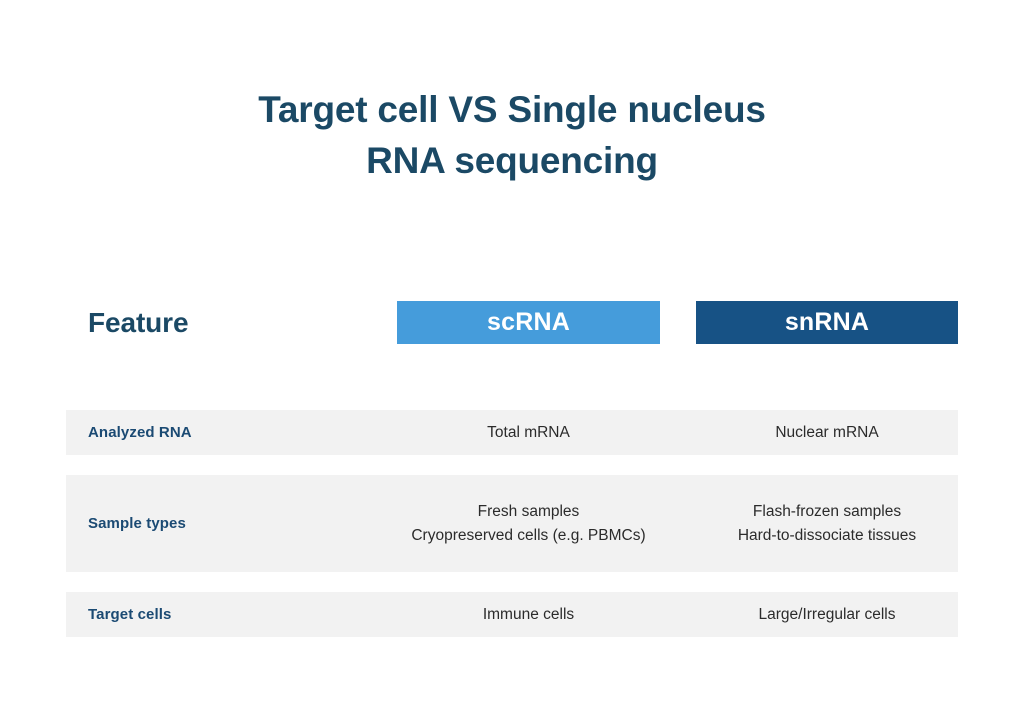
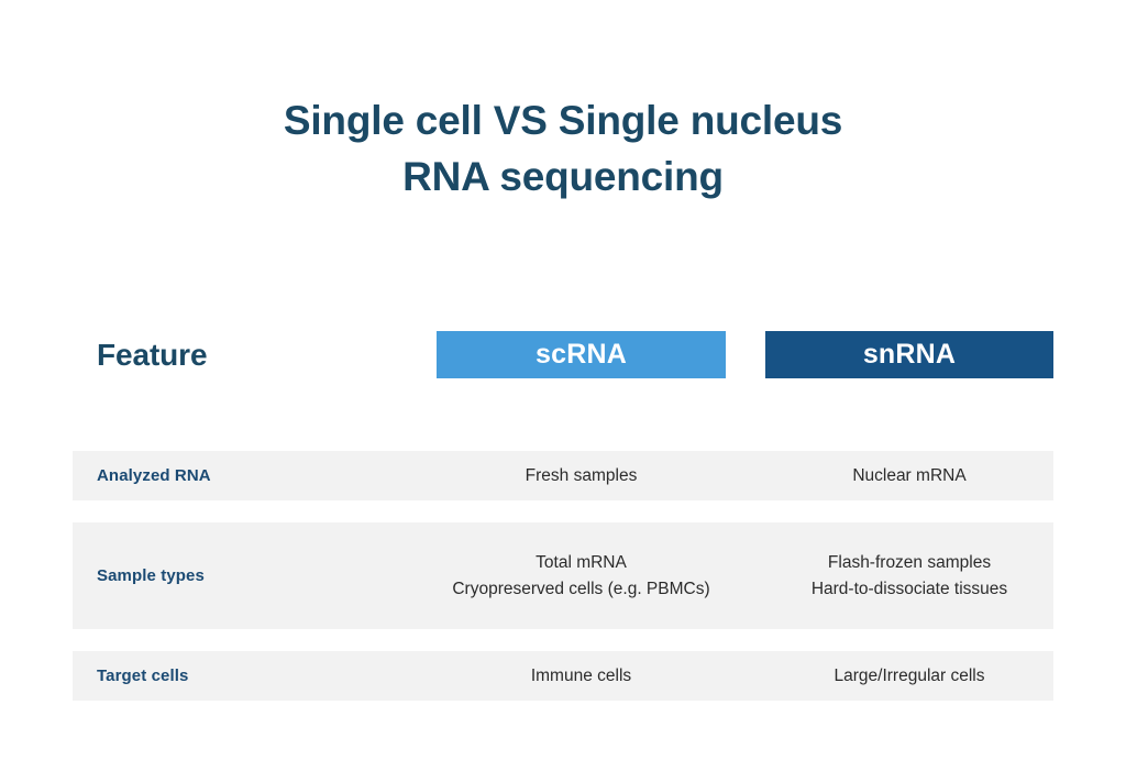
- Target cell VS Single nucleus
+ Single cell VS Single nucleus
  RNA sequencing
  Feature
  scRNA
  snRNA
  Analyzed RNA
- Total mRNA
+ Fresh samples
  Nuclear mRNA
  Sample types
- Fresh samples
+ Total mRNA
  Cryopreserved cells (e.g. PBMCs)
  Flash-frozen samples
  Hard-to-dissociate tissues
  Target cells
  Immune cells
  Large/Irregular cells
